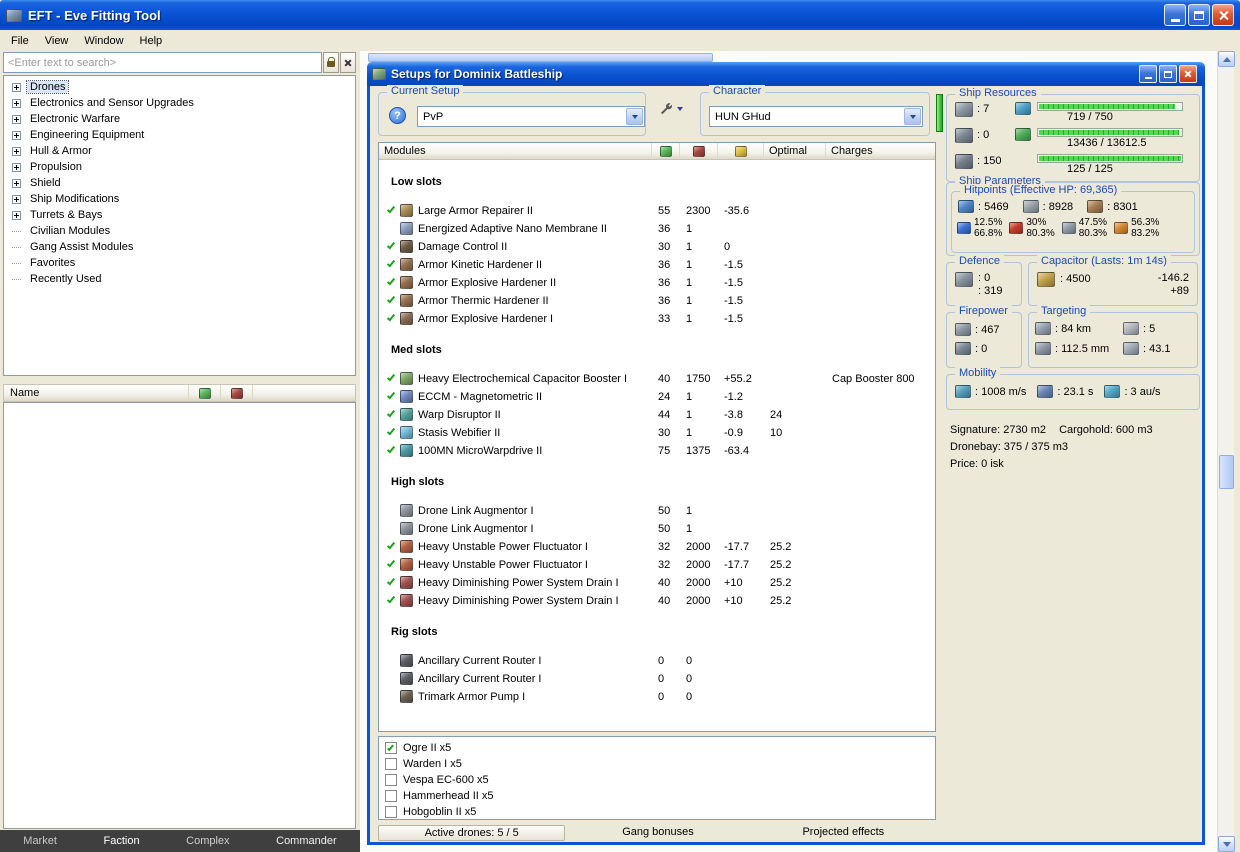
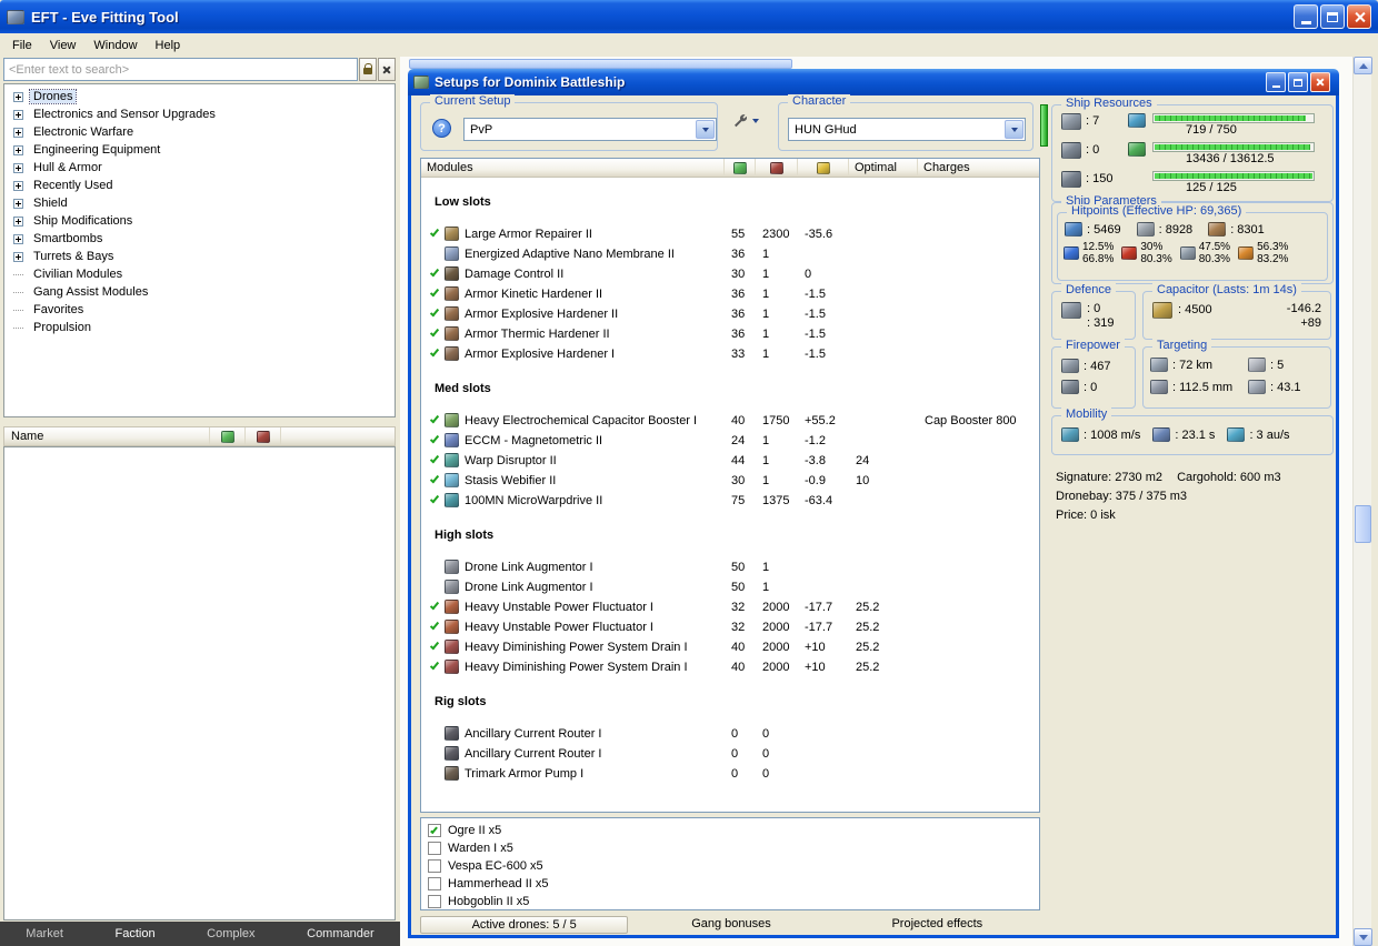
  EFT - Eve Fitting Tool
  File
  View
  Window
  Help
  <Enter text to search>
  Drones
  Electronics and Sensor Upgrades
  Electronic Warfare
  Engineering Equipment
  Hull & Armor
- Propulsion
+ Recently Used
  Shield
  Ship Modifications
+ Smartbombs
  Turrets & Bays
  Civilian Modules
  Gang Assist Modules
  Favorites
- Recently Used
+ Propulsion
  Name
  Market
  Faction
  Complex
  Commander
  Setups for Dominix Battleship
  Current Setup
  ?
  PvP
  Character
  HUN GHud
  Modules
  Optimal
  Charges
  Low slots
  Large Armor Repairer II
  55
  2300
  -35.6
  Energized Adaptive Nano Membrane II
  36
  1
  Damage Control II
  30
  1
  0
  Armor Kinetic Hardener II
  36
  1
  -1.5
  Armor Explosive Hardener II
  36
  1
  -1.5
  Armor Thermic Hardener II
  36
  1
  -1.5
  Armor Explosive Hardener I
  33
  1
  -1.5
  Med slots
  Heavy Electrochemical Capacitor Booster I
  40
  1750
  +55.2
  Cap Booster 800
  ECCM - Magnetometric II
  24
  1
  -1.2
  Warp Disruptor II
  44
  1
  -3.8
  24
  Stasis Webifier II
  30
  1
  -0.9
  10
  100MN MicroWarpdrive II
  75
  1375
  -63.4
  High slots
  Drone Link Augmentor I
  50
  1
  Drone Link Augmentor I
  50
  1
  Heavy Unstable Power Fluctuator I
  32
  2000
  -17.7
  25.2
  Heavy Unstable Power Fluctuator I
  32
  2000
  -17.7
  25.2
  Heavy Diminishing Power System Drain I
  40
  2000
  +10
  25.2
  Heavy Diminishing Power System Drain I
  40
  2000
  +10
  25.2
  Rig slots
  Ancillary Current Router I
  0
  0
  Ancillary Current Router I
  0
  0
  Trimark Armor Pump I
  0
  0
  Ogre II x5
  Warden I x5
  Vespa EC-600 x5
  Hammerhead II x5
  Hobgoblin II x5
  Active drones: 5 / 5
  Gang bonuses
  Projected effects
  Ship Resources
  : 7
  719 / 750
  : 0
  13436 / 13612.5
  : 150
  125 / 125
  Ship Parameters
  Hitpoints (Effective HP: 69,365)
  : 5469
  : 8928
  : 8301
  12.5%
  66.8%
  30%
  80.3%
  47.5%
  80.3%
  56.3%
  83.2%
  Defence
  : 0
  : 319
  Capacitor (Lasts: 1m 14s)
  : 4500
  -146.2
  +89
  Firepower
  : 467
  : 0
  Targeting
- : 84 km
+ : 72 km
  : 5
  : 112.5 mm
  : 43.1
  Mobility
  : 1008 m/s
  : 23.1 s
  : 3 au/s
  Signature: 2730 m2 Cargohold: 600 m3
  Dronebay: 375 / 375 m3
  Price: 0 isk
